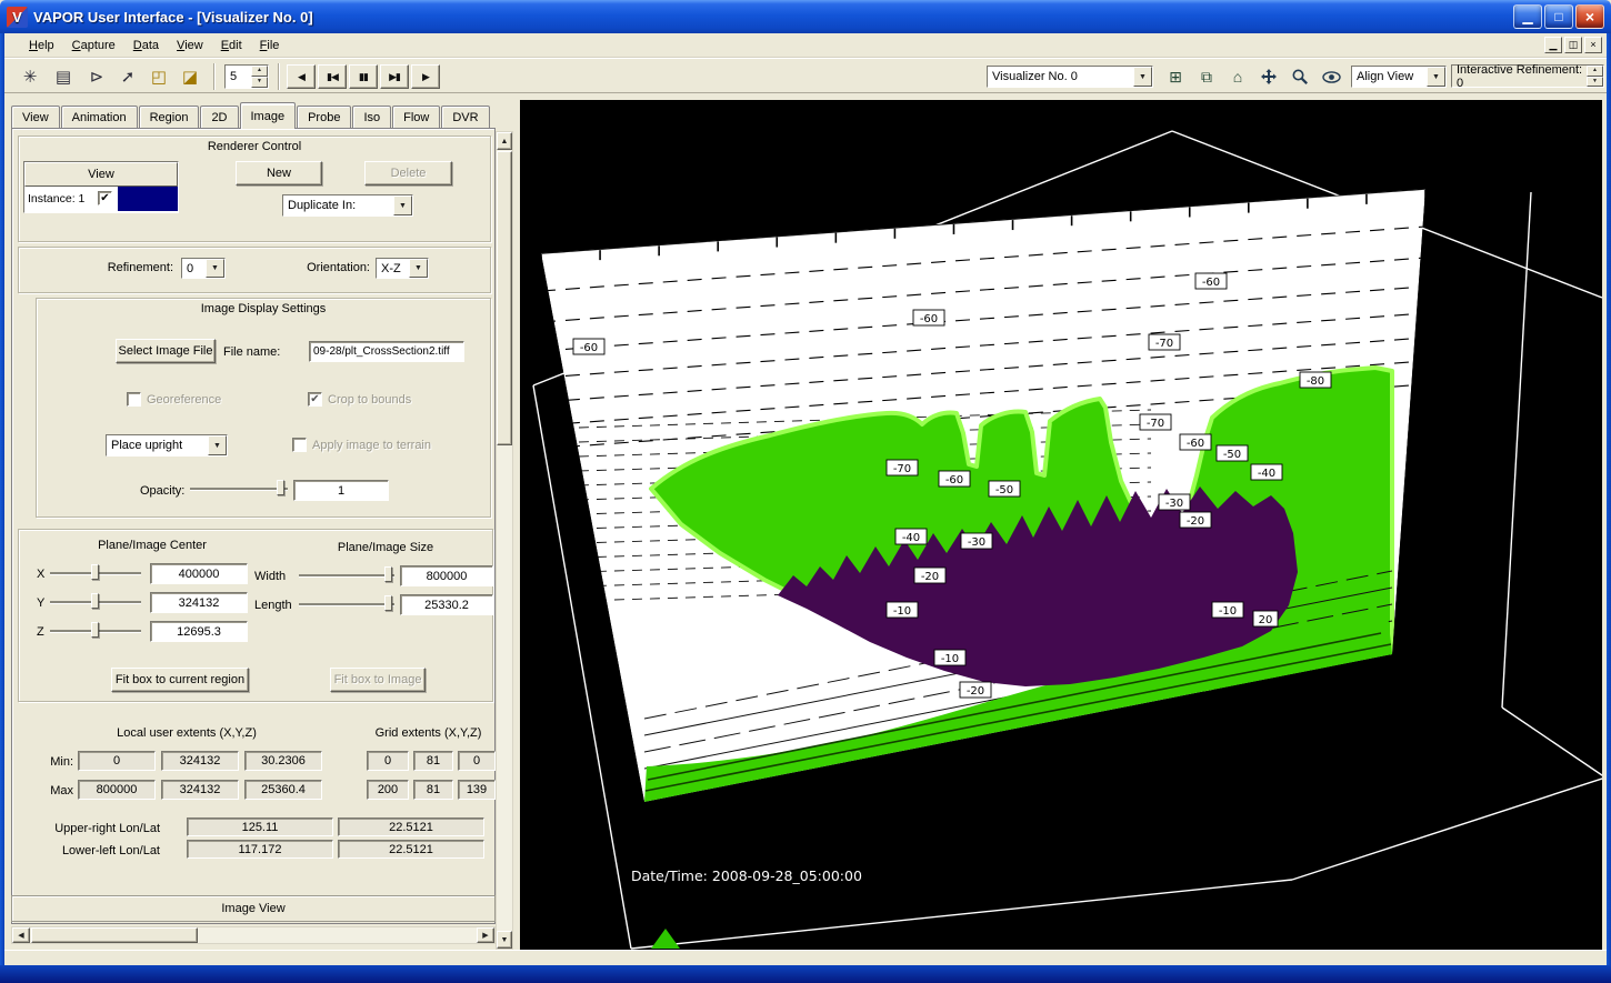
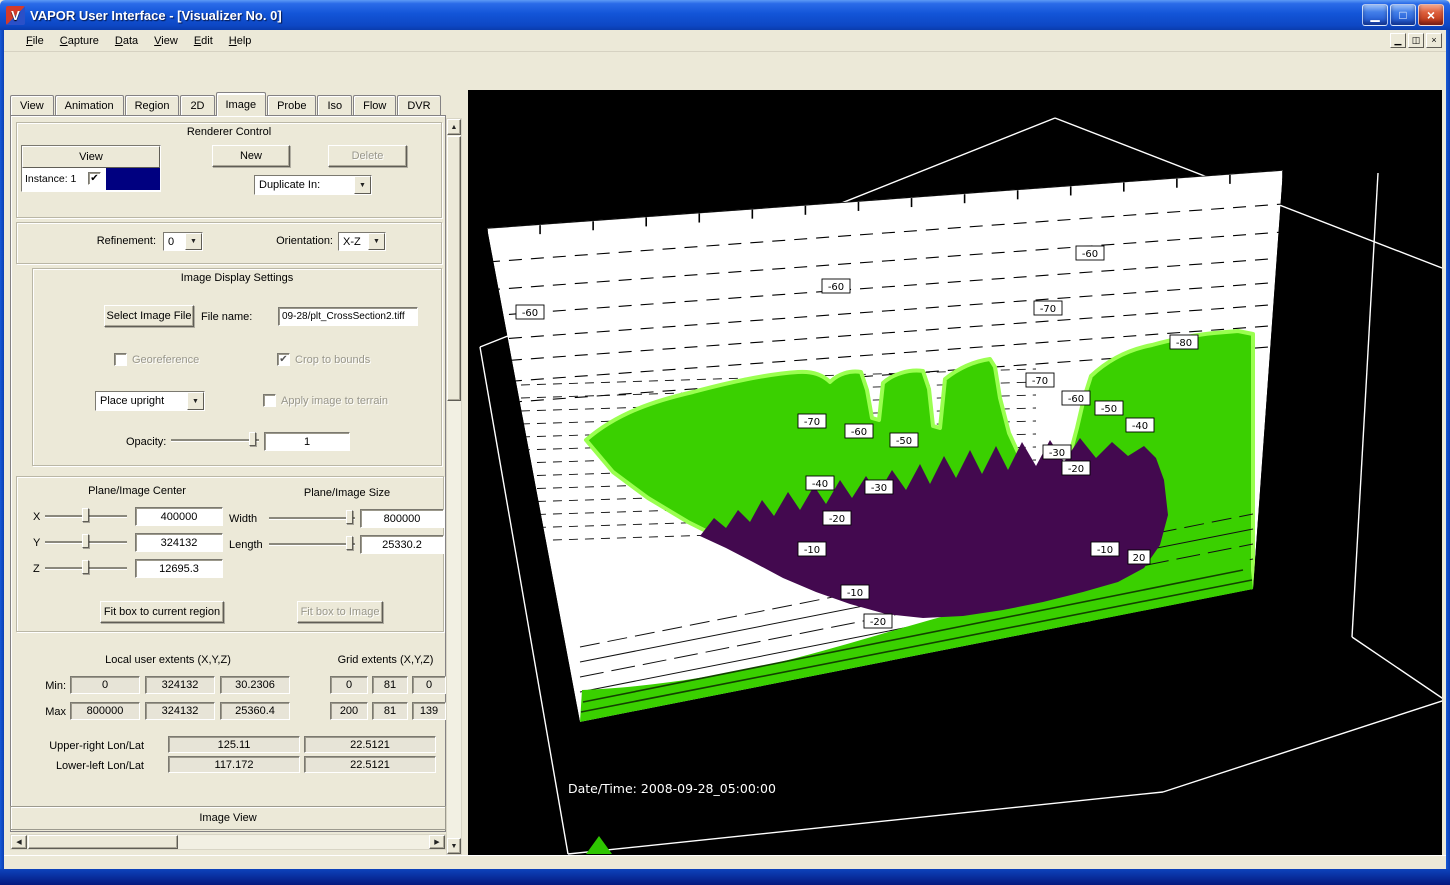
  V
  VAPOR User Interface - [Visualizer No. 0]
  ▁
  □
  ×
- Help
+ File
  Capture
  Data
  View
  Edit
- File
+ Help
  ▁
  ◫
  ×
- ✳
- ▤
- ⊳
- ➚
- ◰
- ◪
- 5
- ◀
- ▮◀
- ▮▮
- ▶▮
- ▶
- Visualizer No. 0
- ⊞
- ⧉
- ⌂
- Align View
- Interactive Refinement: 0
  View
  Animation
  Region
  2D
  Image
  Probe
  Iso
  Flow
  DVR
  Renderer Control
  View
  Instance: 1
  ✔
  New
  Delete
  Duplicate In:
  Refinement:
  0
  Orientation:
  X-Z
  Image Display Settings
  Select Image File
  File name:
  09-28/plt_CrossSection2.tiff
  Georeference
  ✔
  Crop to bounds
  Place upright
  Apply image to terrain
  Opacity:
  1
  Plane/Image Center
  Plane/Image Size
  X
  400000
  Width
  800000
  Y
  324132
  Length
  25330.2
  Z
  12695.3
  Fit box to current region
  Fit box to Image
  Local user extents (X,Y,Z)
  Grid extents (X,Y,Z)
  Min:
  0
  324132
  30.2306
  0
  81
  0
  Max
  800000
  324132
  25360.4
  200
  81
  139
  Upper-right Lon/Lat
  125.11
  22.5121
  Lower-left Lon/Lat
  117.172
  22.5121
  Image View
  -60
  -60
  -60
  -70
  -80
  -70
  -60
  -50
  -40
  -70
  -60
  -50
  -30
  -20
  -40
  -30
  -20
  -10
  -10
  20
  -10
  -20
  Date/Time: 2008-09-28_05:00:00
